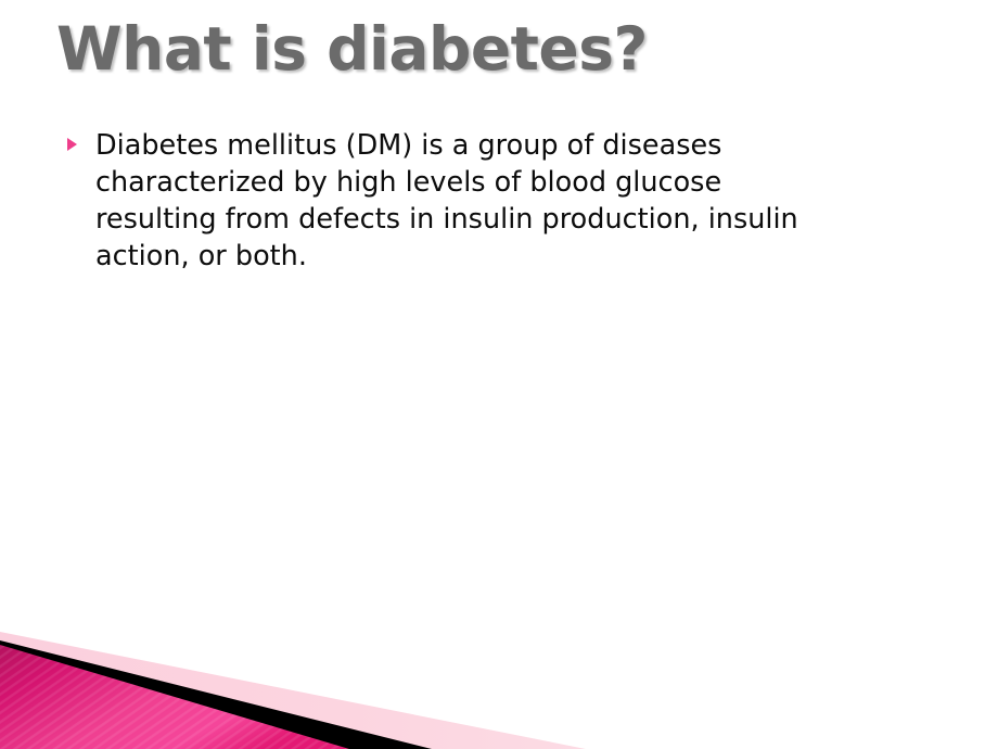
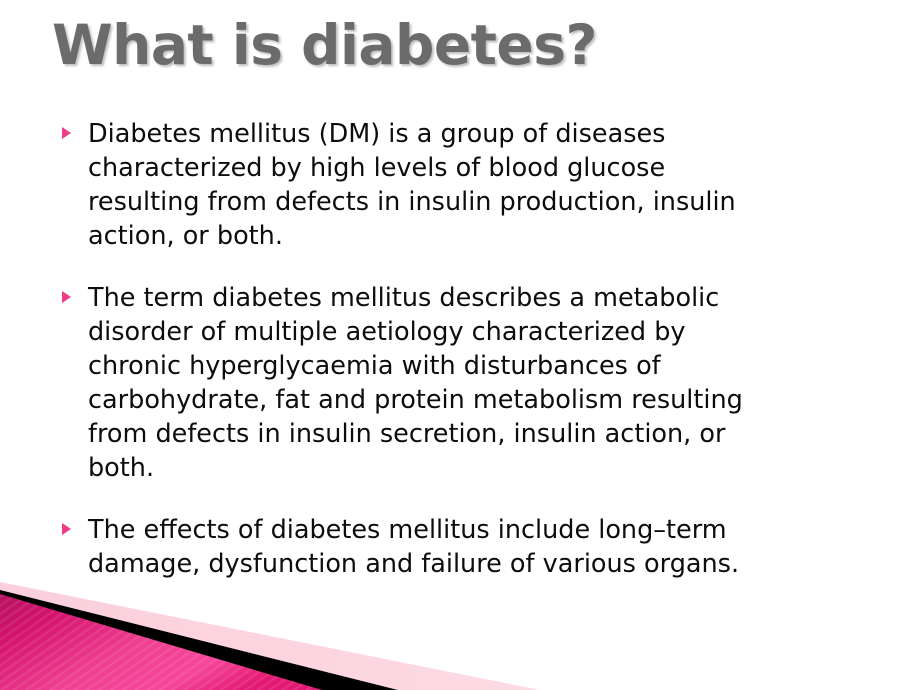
  What is diabetes?
  Diabetes mellitus (DM) is a group of diseases
  characterized by high levels of blood glucose
  resulting from defects in insulin production, insulin
  action, or both.
+ The term diabetes mellitus describes a metabolic
+ disorder of multiple aetiology characterized by
+ chronic hyperglycaemia with disturbances of
+ carbohydrate, fat and protein metabolism resulting
+ from defects in insulin secretion, insulin action, or
+ both.
+ The effects of diabetes mellitus include long–term
+ damage, dysfunction and failure of various organs.
